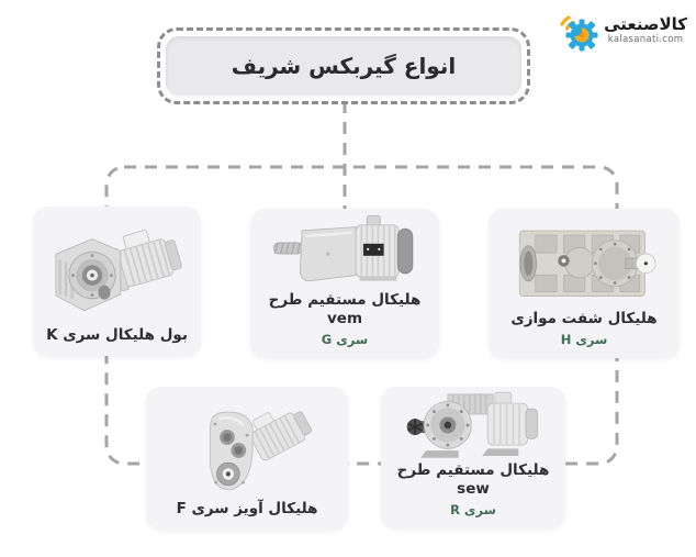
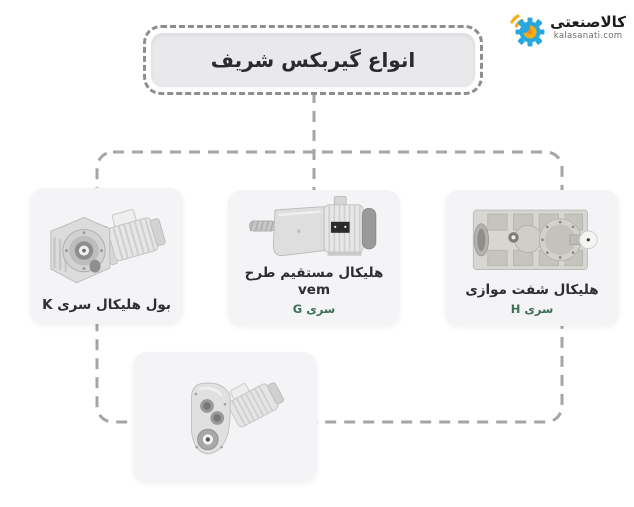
  انواع گیربکس شریف
  کالاصنعتی
  kalasanati.com
  بول هلیکال سری K
  هلیکال مستقیم طرح vem
  سری G
  هلیکال شفت موازی
  سری H
- هلیکال آویز سری F
- هلیکال مستقیم طرح sew
- سری R
